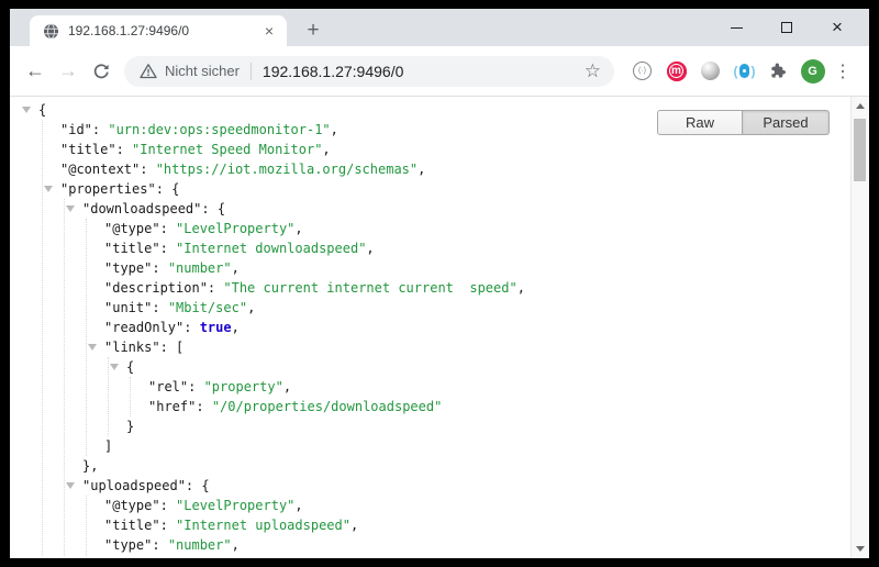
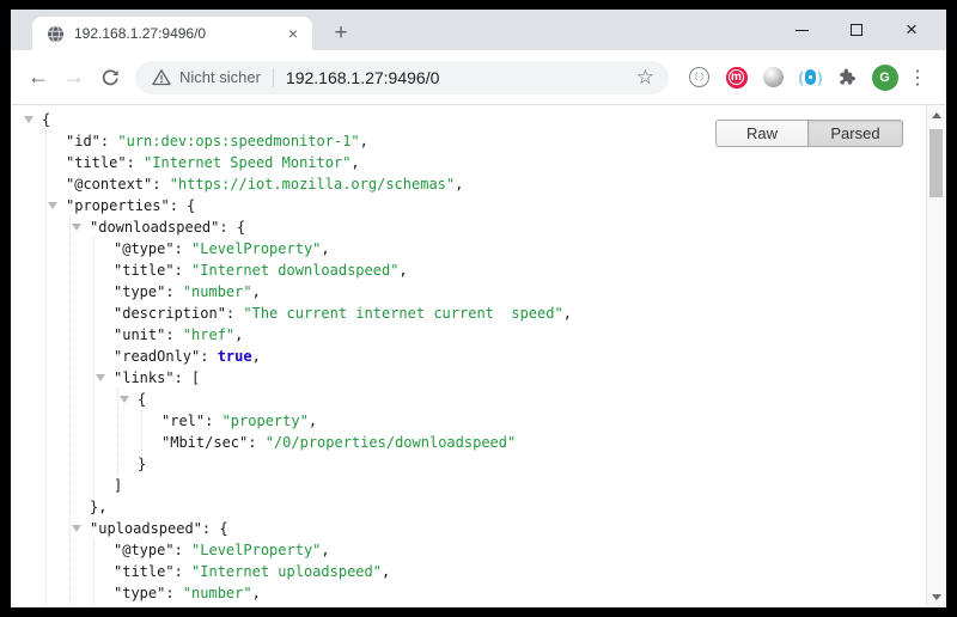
  192.168.1.27:9496/0
  ×
  +
  ×
  ←
  →
  Nicht sicher
  192.168.1.27:9496/0
  ☆
  m
  (
  )
  G
  ⋮
  Raw
  Parsed
  {
  "id": "urn:dev:ops:speedmonitor-1",
  "title": "Internet Speed Monitor",
  "@context": "https://iot.mozilla.org/schemas",
  "properties": {
  "downloadspeed": {
  "@type": "LevelProperty",
  "title": "Internet downloadspeed",
  "type": "number",
  "description": "The current internet current speed",
- "unit": "Mbit/sec",
+ "unit": "href",
  "readOnly": true,
  "links": [
  {
  "rel": "property",
- "href": "/0/properties/downloadspeed"
+ "Mbit/sec": "/0/properties/downloadspeed"
  }
  ]
  },
  "uploadspeed": {
  "@type": "LevelProperty",
  "title": "Internet uploadspeed",
  "type": "number",
